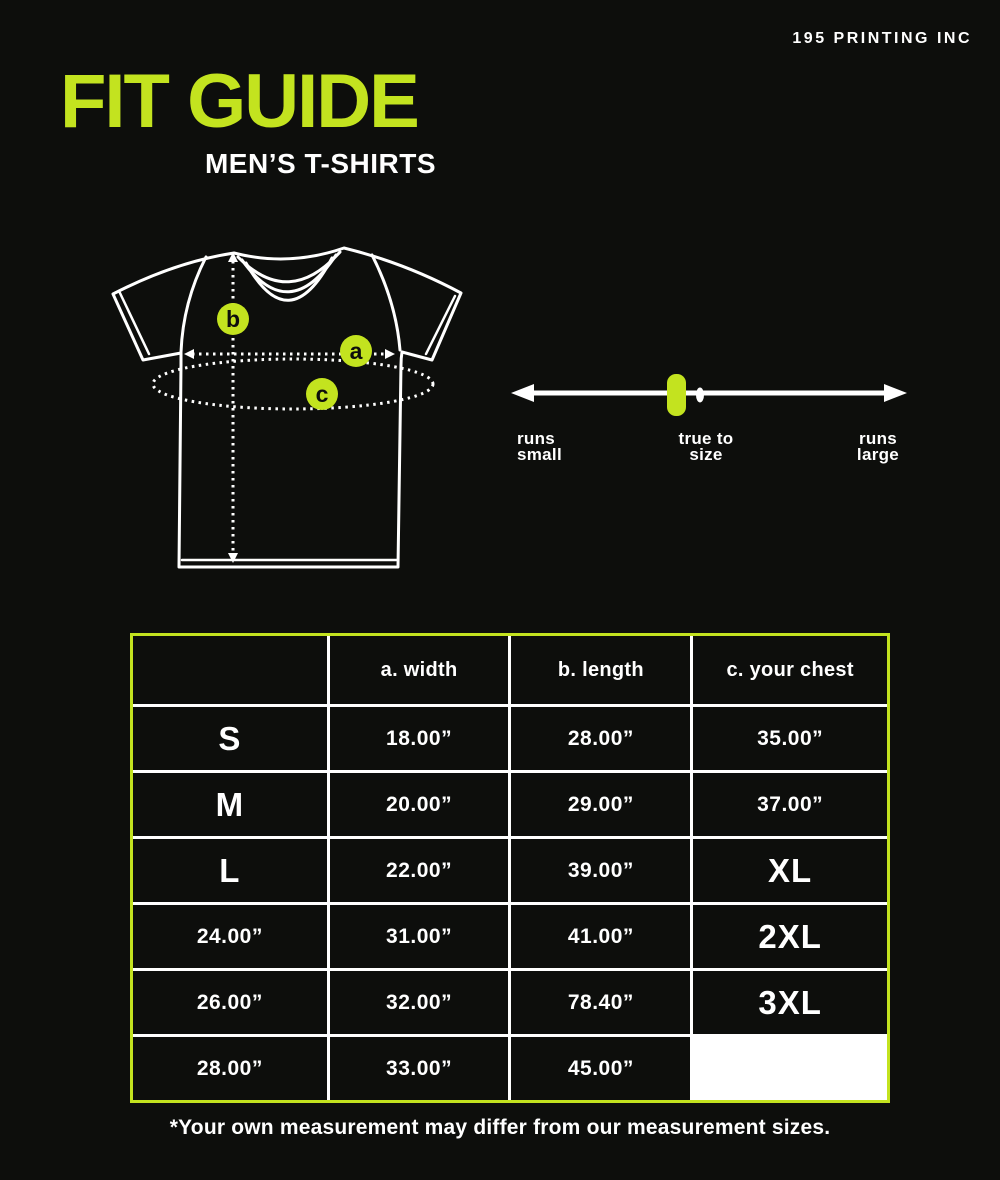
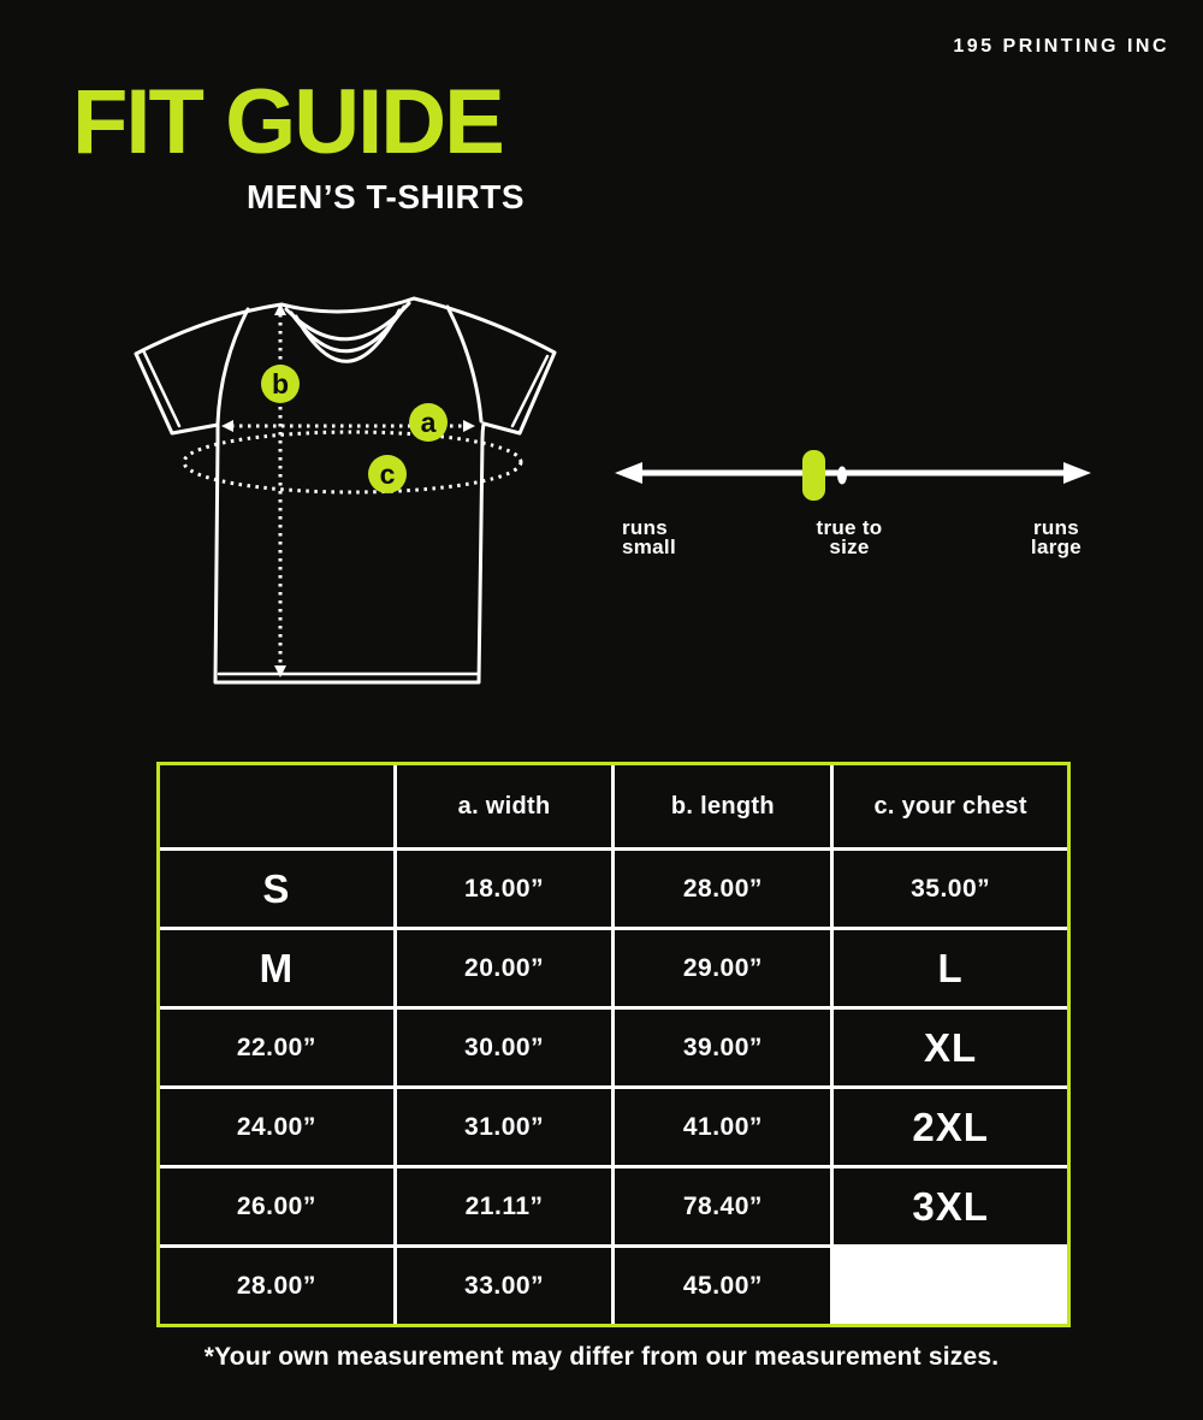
  195 PRINTING INC
  FIT GUIDE
  MEN’S T-SHIRTS
  b
  a
  c
  runs
  small
  true to
  size
  runs
  large
  a. width
  b. length
  c. your chest
  S
  18.00”
  28.00”
  35.00”
  M
  20.00”
  29.00”
- 37.00”
  L
  22.00”
+ 30.00”
  39.00”
  XL
  24.00”
  31.00”
  41.00”
  2XL
  26.00”
- 32.00”
+ 21.11”
  78.40”
  3XL
  28.00”
  33.00”
  45.00”
  *Your own measurement may differ from our measurement sizes.
